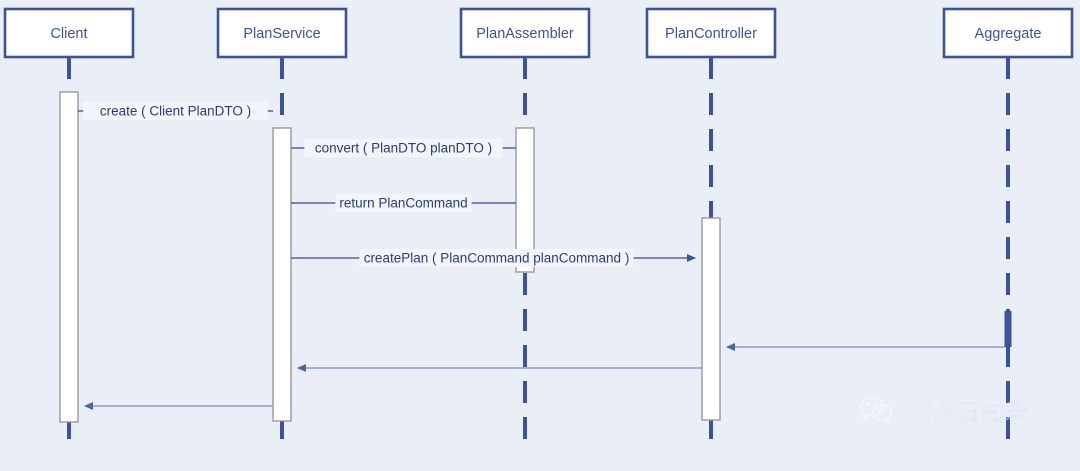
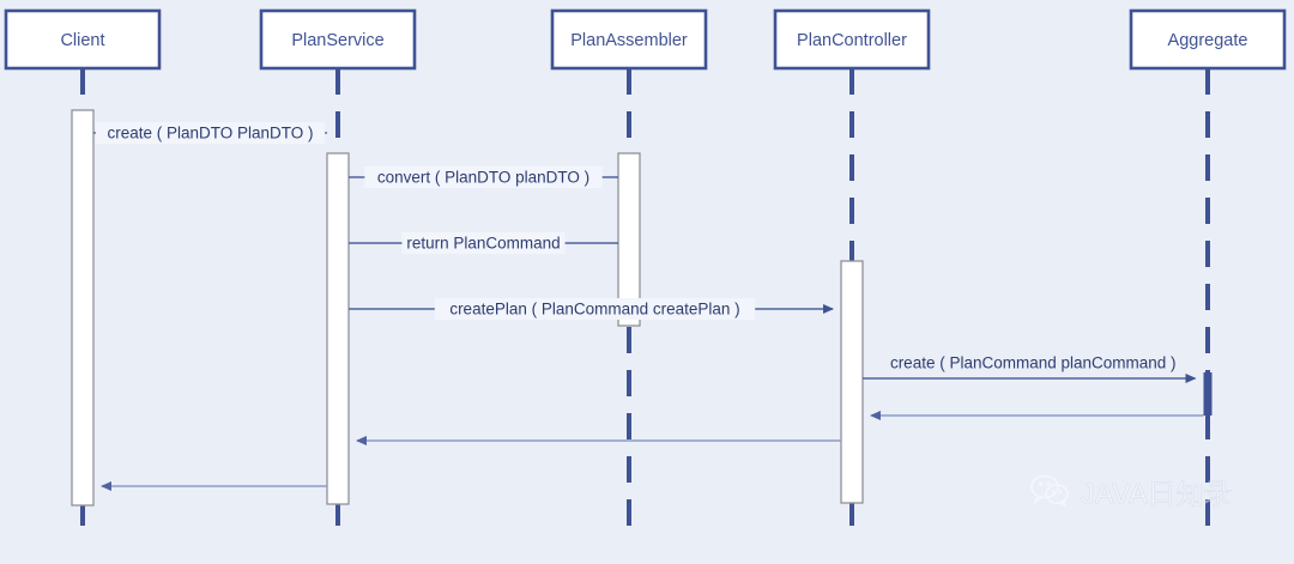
- create ( Client PlanDTO )
+ create ( PlanDTO PlanDTO )
  convert ( PlanDTO planDTO )
  return PlanCommand
- createPlan ( PlanCommand planCommand )
+ createPlan ( PlanCommand createPlan )
+ create ( PlanCommand planCommand )
  Client
  PlanService
  PlanAssembler
  PlanController
  Aggregate
  JAVA日知录
